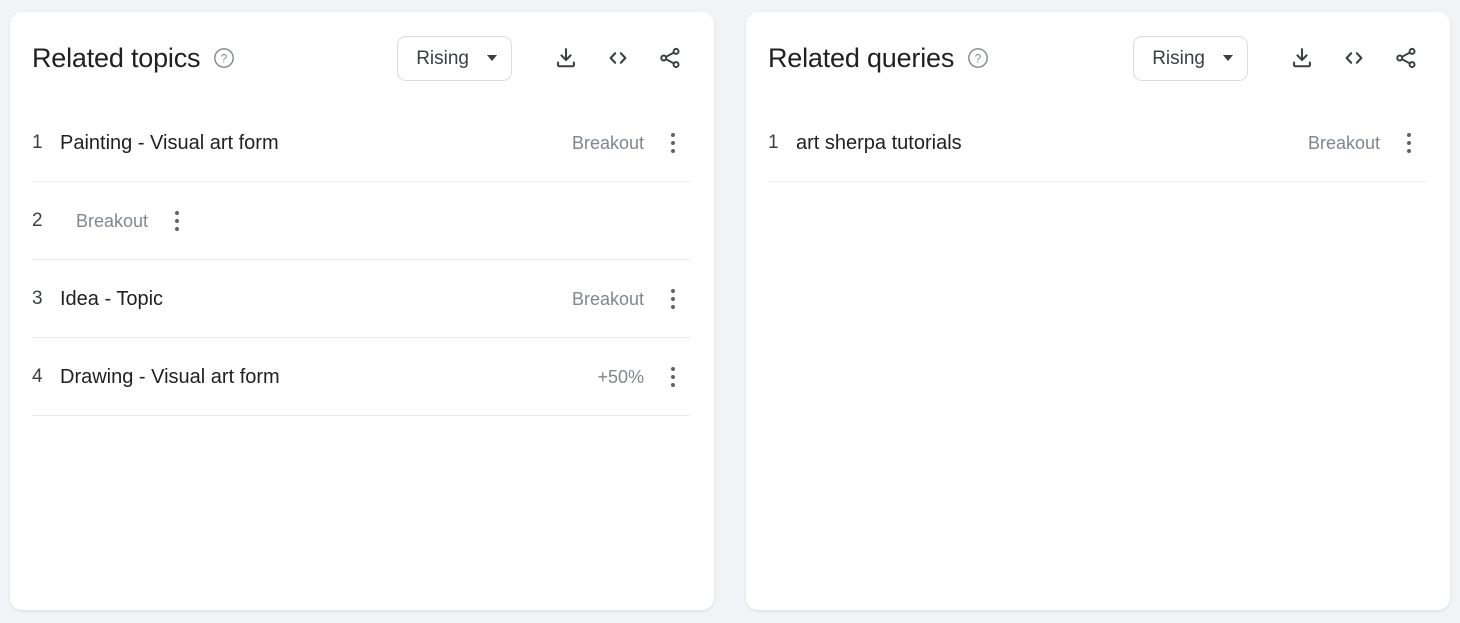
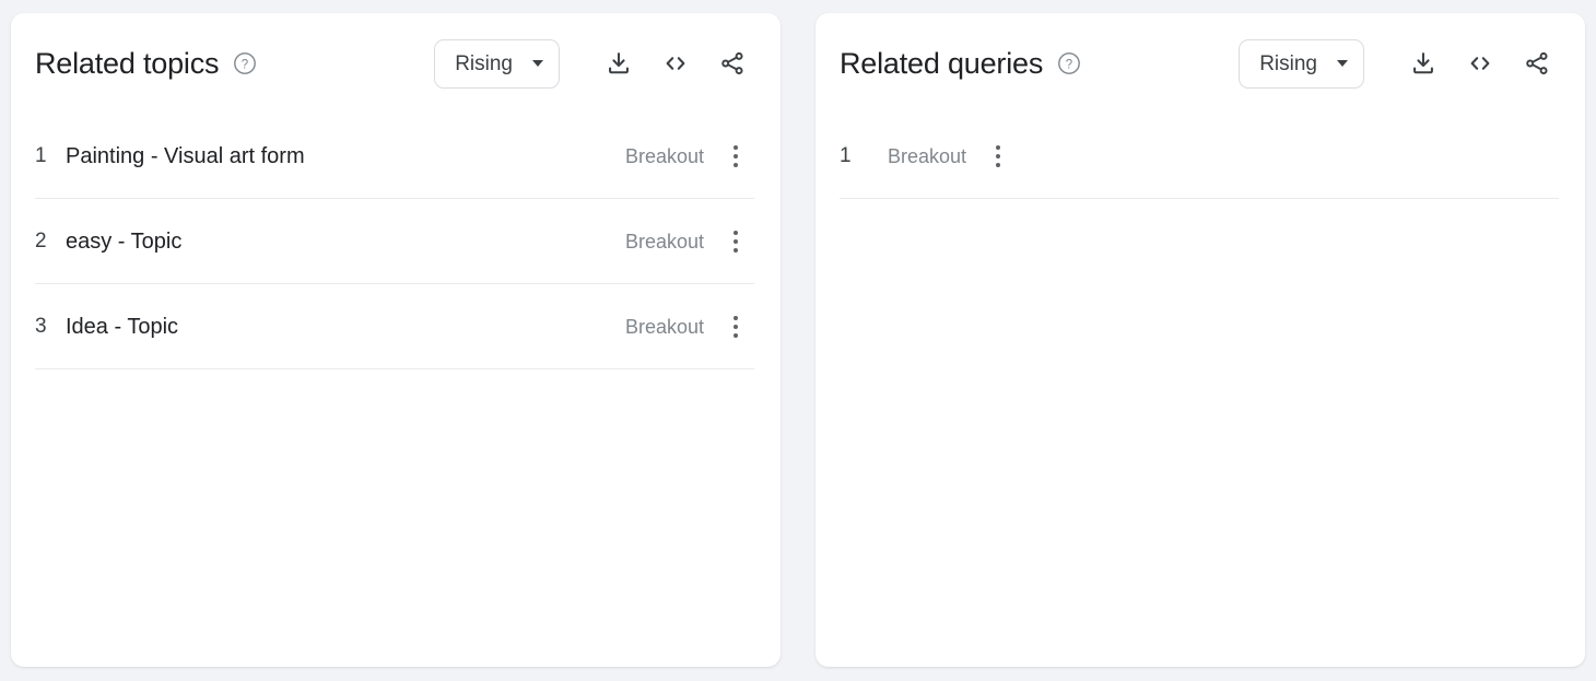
  Related topics
  ?
  Rising
  1
  Painting - Visual art form
  Breakout
  2
+ easy - Topic
  Breakout
  3
  Idea - Topic
  Breakout
- 4
- Drawing - Visual art form
- +50%
  Related queries
  ?
  Rising
  1
- art sherpa tutorials
  Breakout
